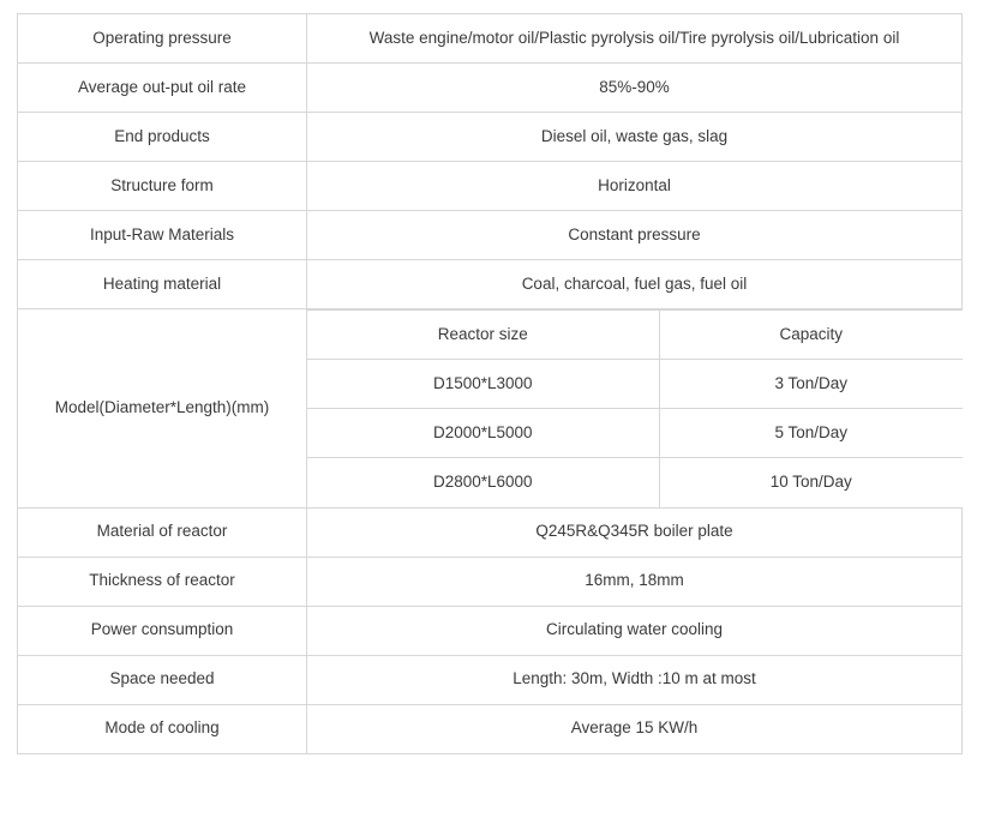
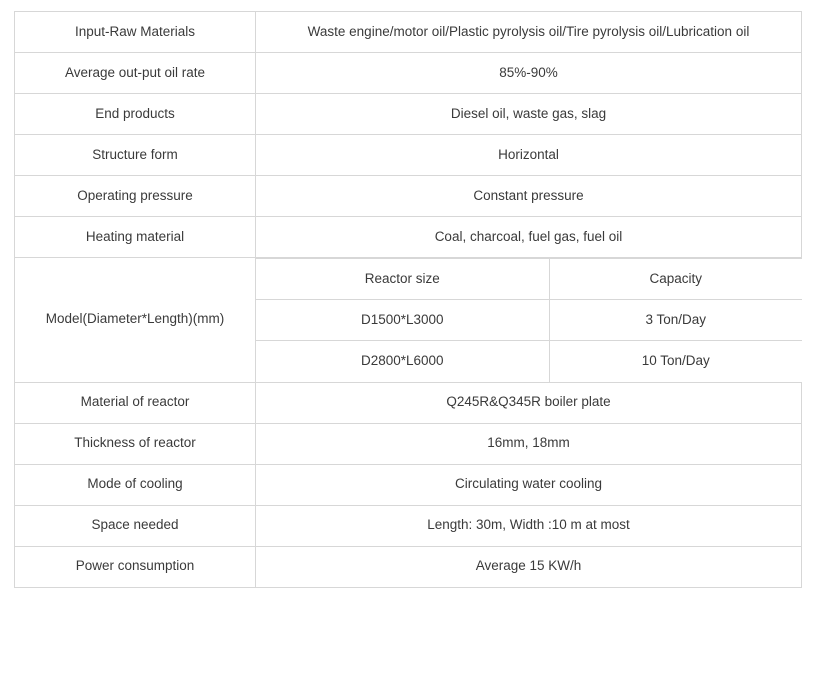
- Operating pressure	Waste engine/motor oil/Plastic pyrolysis oil/Tire pyrolysis oil/Lubrication oil
+ Input-Raw Materials	Waste engine/motor oil/Plastic pyrolysis oil/Tire pyrolysis oil/Lubrication oil
  Average out-put oil rate	85%-90%
  End products	Diesel oil, waste gas, slag
  Structure form	Horizontal
- Input-Raw Materials	Constant pressure
+ Operating pressure	Constant pressure
  Heating material	Coal, charcoal, fuel gas, fuel oil
  Model(Diameter*Length)(mm)
  Reactor size	Capacity
  D1500*L3000	3 Ton/Day
- D2000*L5000	5 Ton/Day
  D2800*L6000	10 Ton/Day
  Material of reactor	Q245R&Q345R boiler plate
  Thickness of reactor	16mm, 18mm
- Power consumption	Circulating water cooling
+ Mode of cooling	Circulating water cooling
  Space needed	Length: 30m, Width :10 m at most
- Mode of cooling	Average 15 KW/h
+ Power consumption	Average 15 KW/h
